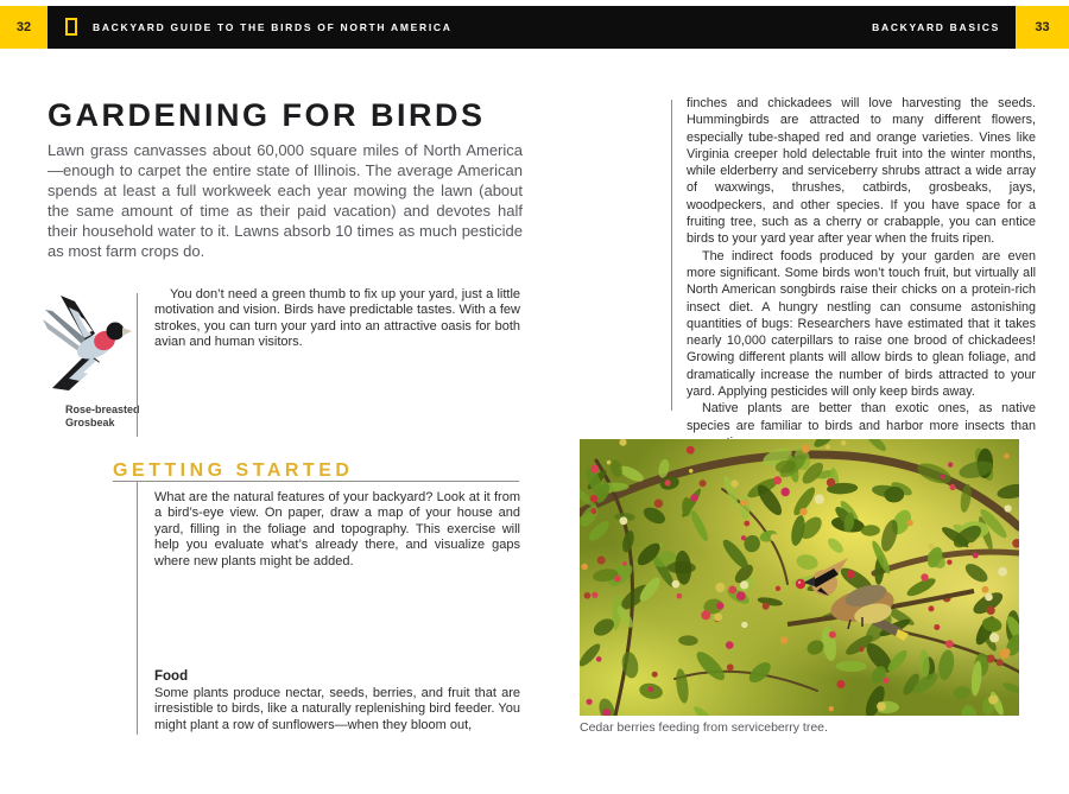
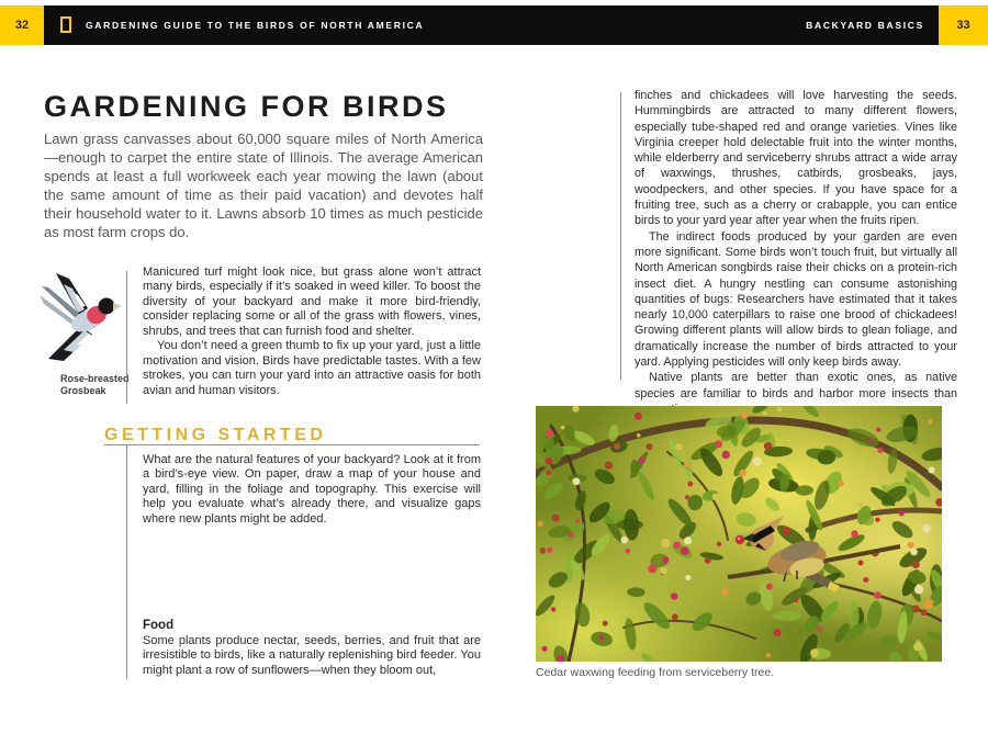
  32
- BACKYARD GUIDE TO THE BIRDS OF NORTH AMERICA
+ GARDENING GUIDE TO THE BIRDS OF NORTH AMERICA
  BACKYARD BASICS
  33
  GARDENING FOR BIRDS
  Lawn grass canvasses about 60,000 square miles of North America—enough to carpet the entire state of Illinois. The average American spends at least a full workweek each year mowing the lawn (about the same amount of time as their paid vacation) and devotes half their household water to it. Lawns absorb 10 times as much pesticide as most farm crops do.
  Rose-breaste
  Grosbeak
+ Manicured turf might look nice, but grass alone won’t attract many birds, especially if it’s soaked in weed killer. To boost the diversity of your backyard and make it more bird-friendly, consider replacing some or all of the grass with flowers, vines, shrubs, and trees that can furnish food and shelter.
  You don’t need a green thumb to fix up your yard, just a little motivation and vision. Birds have predictable tastes. With a few strokes, you can turn your yard into an attractive oasis for both avian and human visitors.
  GETTING STARTED
  What are the natural features of your backyard? Look at it from a bird’s-eye view. On paper, draw a map of your house and yard, filling in the foliage and topography. This exercise will help you evaluate what’s already there, and visualize gaps where new plants might be added.
  Food
  Some plants produce nectar, seeds, berries, and fruit that are irresistible to birds, like a naturally replenishing bird feeder. You might plant a row of sunflowers—when they bloom out,
  finches and chickadees will love harvesting the seeds. Hummingbirds are attracted to many different flowers, especially tube-shaped red and orange varieties. Vines like Virginia creeper hold delectable fruit into the winter months, while elderberry and serviceberry shrubs attract a wide array of waxwings, thrushes, catbirds, grosbeaks, jays, woodpeckers, and other species. If you have space for a fruiting tree, such as a cherry or crabapple, you can entice birds to your yard year after year when the fruits ripen.
  The indirect foods produced by your garden are even more significant. Some birds won’t touch fruit, but virtually all North American songbirds raise their chicks on a protein-rich insect diet. A hungry nestling can consume astonishing quantities of bugs: Researchers have estimated that it takes nearly 10,000 caterpillars to raise one brood of chickadees! Growing different plants will allow birds to glean foliage, and dramatically increase the number of birds attracted to your yard. Applying pesticides will only keep birds away.
  Native plants are better than exotic ones, as native species are familiar to birds and harbor more insects than
- Cedar berries feeding from serviceberry tree.
+ Cedar waxwing feeding from serviceberry tree.
